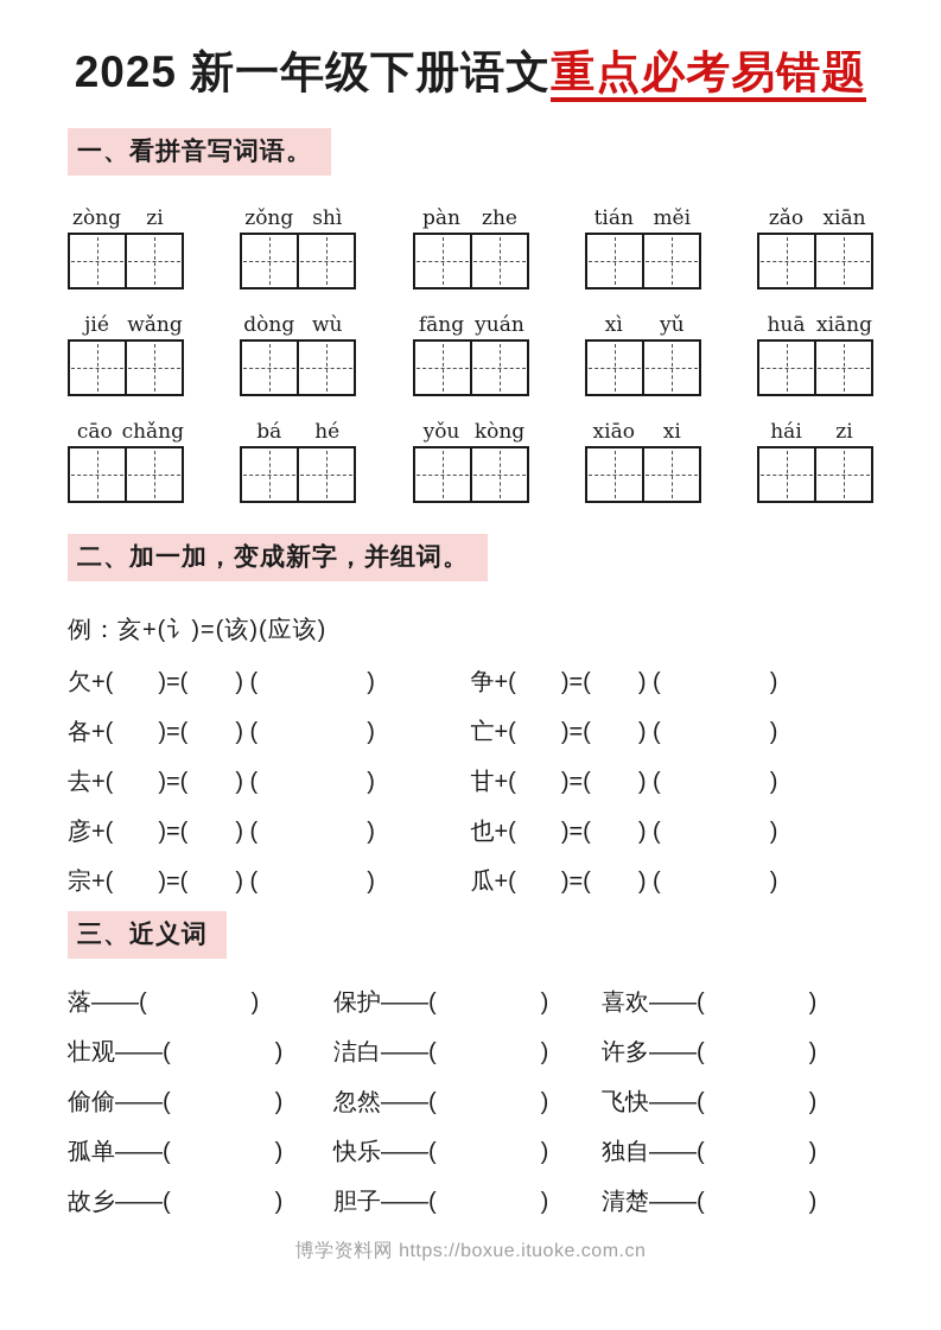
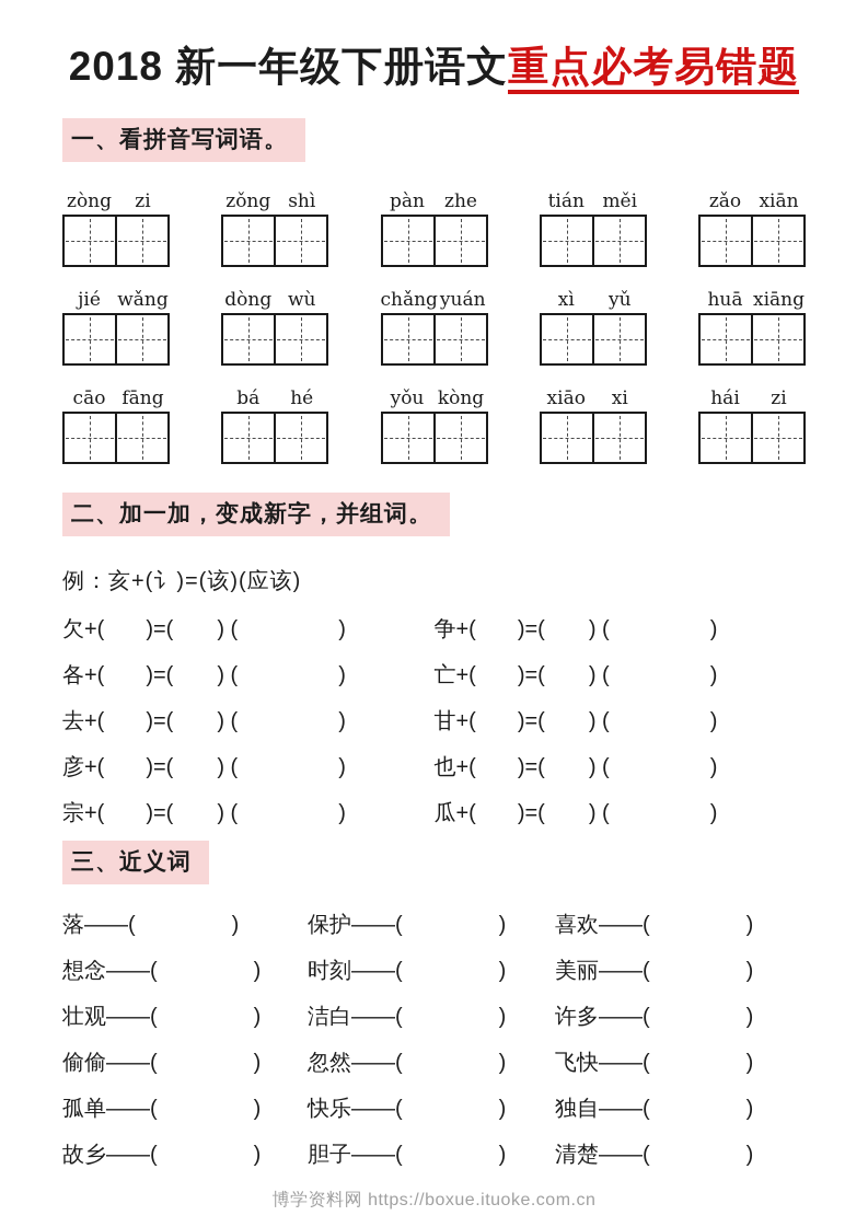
- 2025 新一年级下册语文重点必考易错题
+ 2018 新一年级下册语文重点必考易错题
  一、看拼音写词语。
  zòng
  zi
  zǒng
  shì
  pàn
  zhe
  tián
  měi
  zǎo
  xiān
  jié
  wǎng
  dòng
  wù
- fāng
+ chǎng
  yuán
  xì
  yǔ
  huā
  xiāng
  cāo
- chǎng
+ fāng
  bá
  hé
  yǒu
  kòng
  xiāo
  xi
  hái
  zi
  二、加一加，变成新字，并组词。
  例：亥+(讠)=(该)(应该)
  欠+( )=( ) ( )
  争+( )=( ) ( )
  各+( )=( ) ( )
  亡+( )=( ) ( )
  去+( )=( ) ( )
  甘+( )=( ) ( )
  彦+( )=( ) ( )
  也+( )=( ) ( )
  宗+( )=( ) ( )
  瓜+( )=( ) ( )
  三、近义词
  落——( )
  保护——( )
  喜欢——( )
+ 想念——( )
+ 时刻——( )
+ 美丽——( )
  壮观——( )
  洁白——( )
  许多——( )
  偷偷——( )
  忽然——( )
  飞快——( )
  孤单——( )
  快乐——( )
  独自——( )
  故乡——( )
  胆子——( )
  清楚——( )
  博学资料网 https://boxue.ituoke.com.cn
